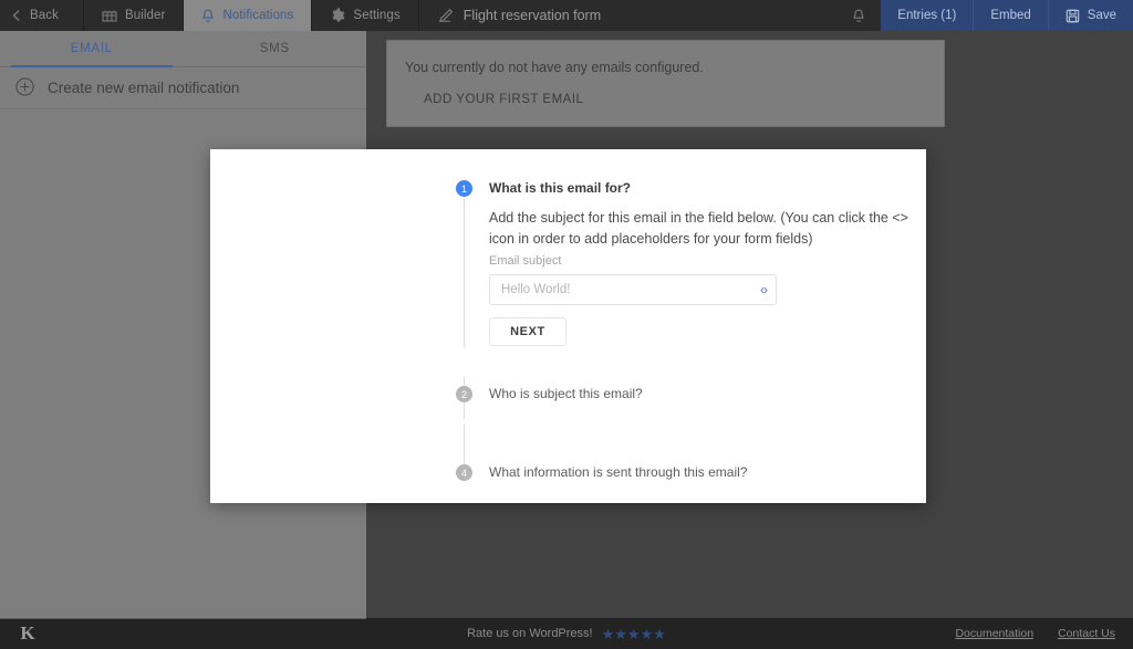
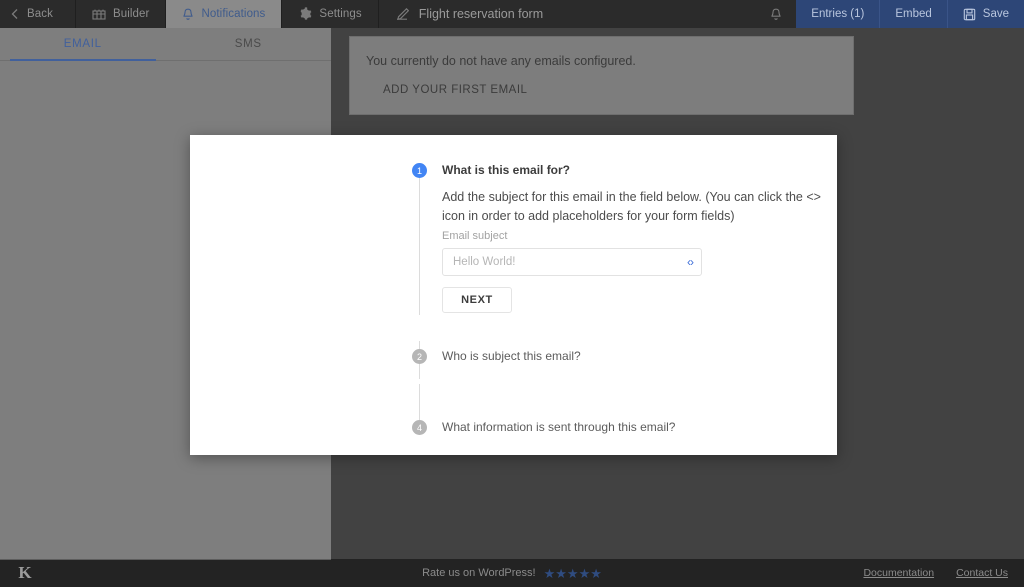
  Back
  Builder
  Notifications
  Settings
  Flight reservation form
  Entries (1)
  Embed
  Save
  EMAIL
  SMS
- Create new email notification
  You currently do not have any emails configured.
  ADD YOUR FIRST EMAIL
  1
  What is this email for?
  Add the subject for this email in the field below. (You can click the <> icon in order to add placeholders for your form fields)
  Email subject
  Hello World!
  ‹›
  NEXT
  2
  Who is subject this email?
  4
  What information is sent through this email?
  K
  Rate us on WordPress!
  ★★★★★
  Documentation
  Contact Us
